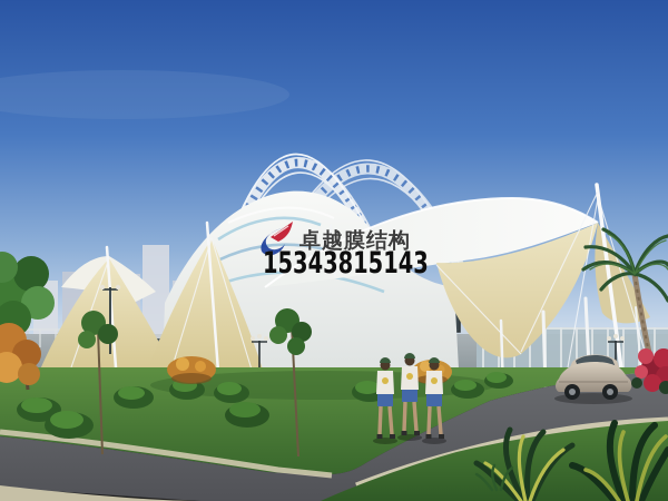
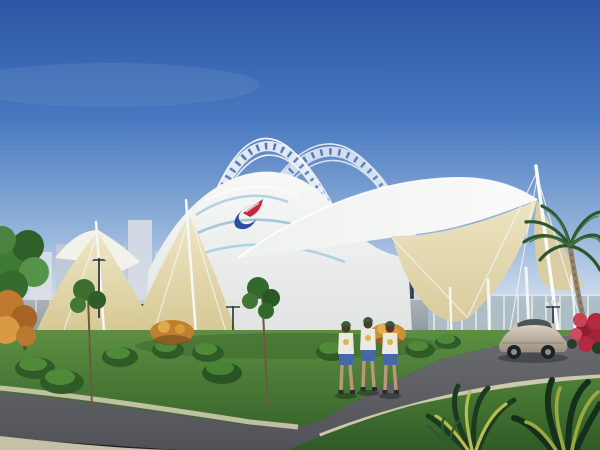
- 卓越膜结构
- 15343815143
